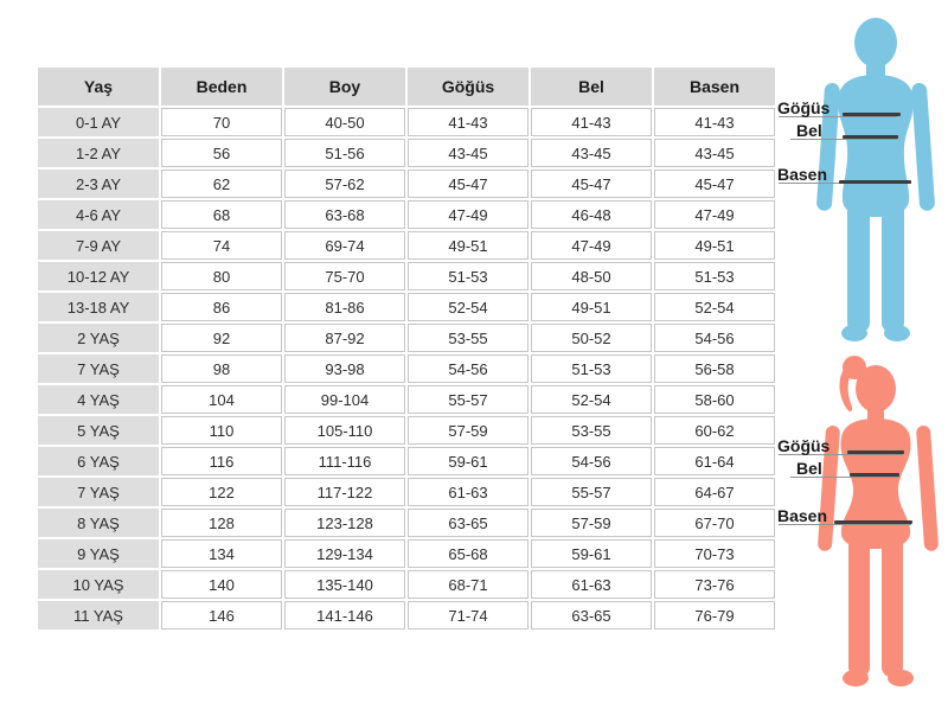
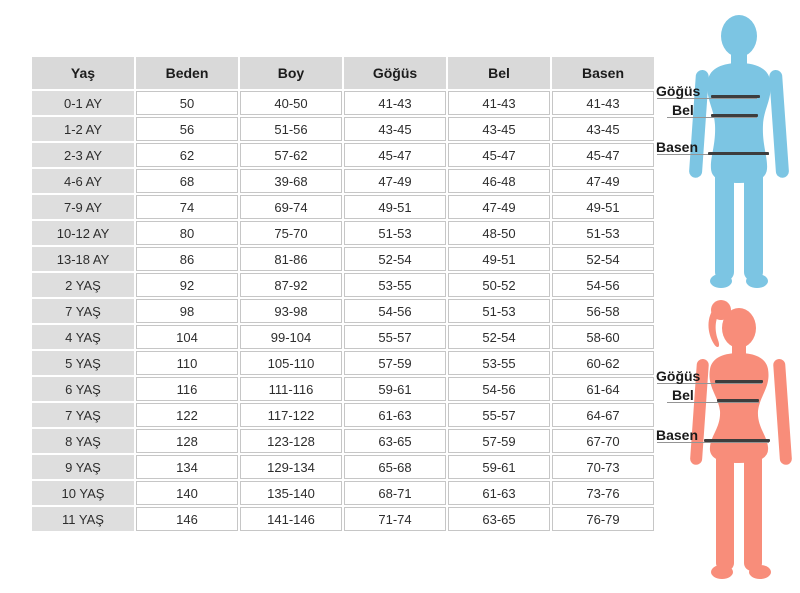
  Yaş	Beden	Boy	Göğüs	Bel	Basen
- 0-1 AY	70	40-50	41-43	41-43	41-43
+ 0-1 AY	50	40-50	41-43	41-43	41-43
  1-2 AY	56	51-56	43-45	43-45	43-45
  2-3 AY	62	57-62	45-47	45-47	45-47
- 4-6 AY	68	63-68	47-49	46-48	47-49
+ 4-6 AY	68	39-68	47-49	46-48	47-49
  7-9 AY	74	69-74	49-51	47-49	49-51
  10-12 AY	80	75-70	51-53	48-50	51-53
  13-18 AY	86	81-86	52-54	49-51	52-54
  2 YAŞ	92	87-92	53-55	50-52	54-56
  7 YAŞ	98	93-98	54-56	51-53	56-58
  4 YAŞ	104	99-104	55-57	52-54	58-60
  5 YAŞ	110	105-110	57-59	53-55	60-62
  6 YAŞ	116	111-116	59-61	54-56	61-64
  7 YAŞ	122	117-122	61-63	55-57	64-67
  8 YAŞ	128	123-128	63-65	57-59	67-70
  9 YAŞ	134	129-134	65-68	59-61	70-73
  10 YAŞ	140	135-140	68-71	61-63	73-76
  11 YAŞ	146	141-146	71-74	63-65	76-79
  Göğüs
  Bel
  Basen
  Göğüs
  Bel
  Basen
